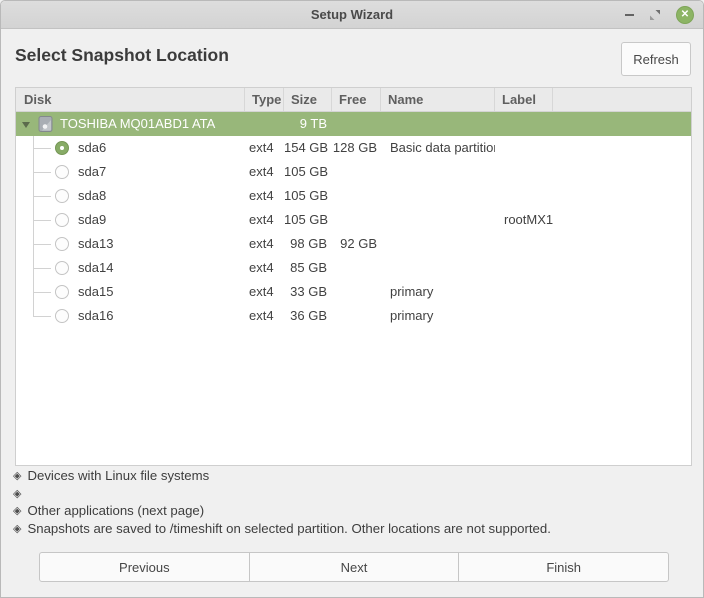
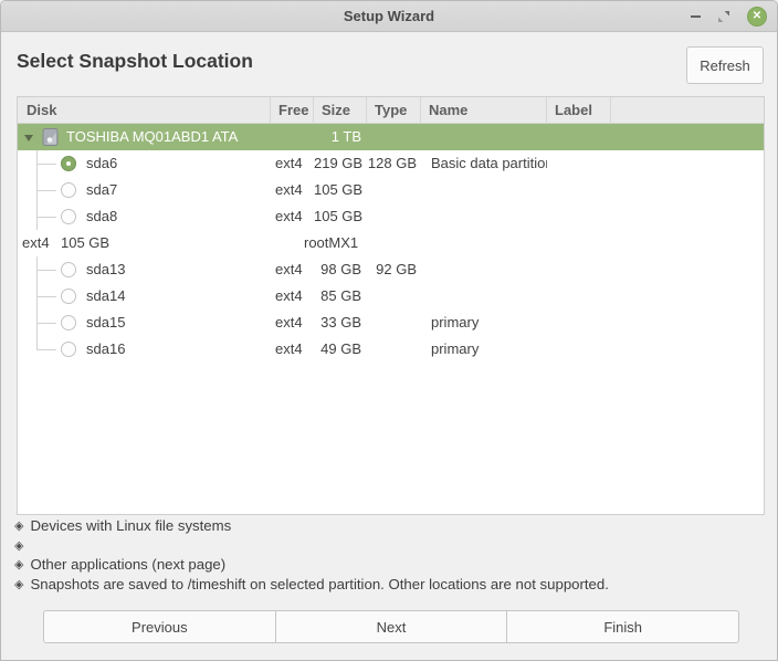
  Setup Wizard
  ✕
  Select Snapshot Location
  Refresh
  Disk
- Type
+ Free
  Size
- Free
+ Type
  Name
  Label
  TOSHIBA MQ01ABD1 ATA
- 9 TB
+ 1 TB
  sda6
  ext4
- 154 GB
+ 219 GB
  128 GB
  Basic data partitio
  sda7
  ext4
  105 GB
  sda8
  ext4
  105 GB
- sda9
  ext4
  105 GB
  rootMX1
  sda13
  ext4
  98 GB
  92 GB
  sda14
  ext4
  85 GB
  sda15
  ext4
  33 GB
  primary
  sda16
  ext4
- 36 GB
+ 49 GB
  primary
  ◈
  Devices with Linux file systems
  ◈
  ◈
  Other applications (next page)
  ◈
  Snapshots are saved to /timeshift on selected partition. Other locations are not supported.
  Previous
  Next
  Finish
